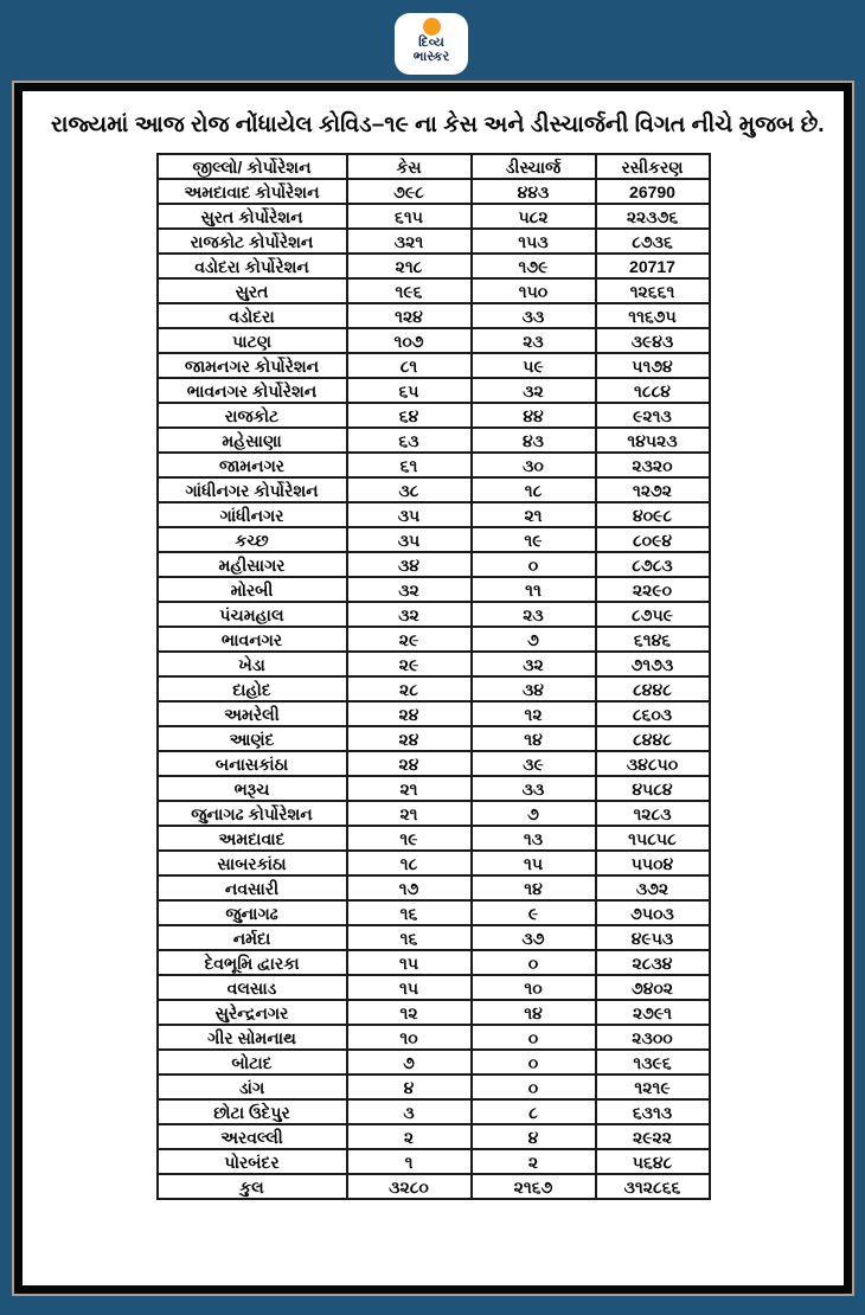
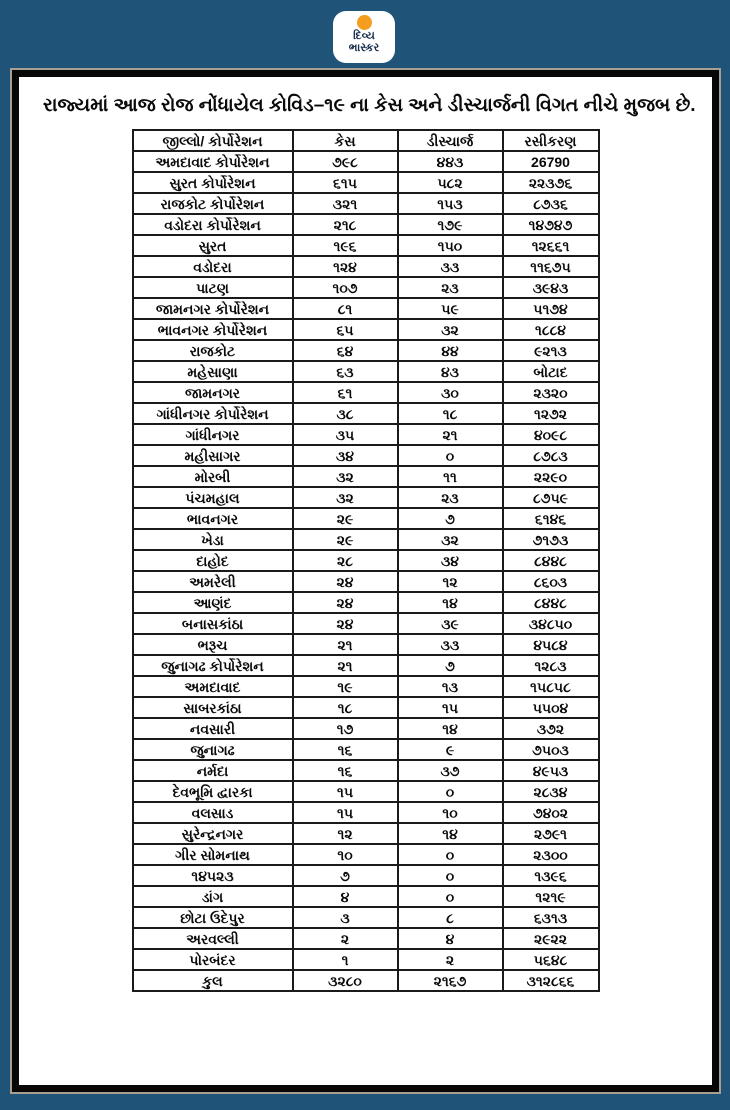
  દિવ્ય
  ભાસ્કર
  રાજ્યમાં આજ રોજ નોંધાયેલ કોવિડ–૧૯ ના કેસ અને ડીસ્ચાર્જની વિગત નીચે મુજબ છે.
  જીલ્લો/ કોર્પોરેશન	કેસ	ડીસ્ચાર્જ	રસીકરણ
  અમદાવાદ કોર્પોરેશન	૭૯૮	૪૪૩	26790
  સુરત કોર્પોરેશન	૬૧૫	૫૮૨	૨૨૩૭૬
  રાજકોટ કોર્પોરેશન	૩૨૧	૧૫૩	૮૭૩૬
- વડોદરા કોર્પોરેશન	૨૧૮	૧૭૯	20717
+ વડોદરા કોર્પોરેશન	૨૧૮	૧૭૯	૧૪૭૪૭
  સુરત	૧૯૬	૧૫૦	૧૨૬૬૧
  વડોદરા	૧૨૪	૩૩	૧૧૬૭૫
  પાટણ	૧૦૭	૨૩	૩૯૪૩
  જામનગર કોર્પોરેશન	૮૧	૫૯	૫૧૭૪
  ભાવનગર કોર્પોરેશન	૬૫	૩૨	૧૮૮૪
  રાજકોટ	૬૪	૪૪	૯૨૧૩
- મહેસાણા	૬૩	૪૩	૧૪૫૨૩
+ મહેસાણા	૬૩	૪૩	બોટાદ
  જામનગર	૬૧	૩૦	૨૩૨૦
  ગાંધીનગર કોર્પોરેશન	૩૮	૧૮	૧૨૭૨
  ગાંધીનગર	૩૫	૨૧	૪૦૯૮
- કચ્છ	૩૫	૧૯	૮૦૯૪
  મહીસાગર	૩૪	૦	૮૭૮૩
  મોરબી	૩૨	૧૧	૨૨૯૦
  પંચમહાલ	૩૨	૨૩	૮૭૫૯
  ભાવનગર	૨૯	૭	૬૧૪૬
  ખેડા	૨૯	૩૨	૭૧૭૩
  દાહોદ	૨૮	૩૪	૮૪૪૮
  અમરેલી	૨૪	૧૨	૮૬૦૩
  આણંદ	૨૪	૧૪	૮૪૪૮
  બનાસકાંઠા	૨૪	૩૯	૩૪૮૫૦
  ભરૂચ	૨૧	૩૩	૪૫૮૪
  જુનાગઢ કોર્પોરેશન	૨૧	૭	૧૨૮૩
  અમદાવાદ	૧૯	૧૩	૧૫૮૫૮
  સાબરકાંઠા	૧૮	૧૫	૫૫૦૪
  નવસારી	૧૭	૧૪	૩૭૨
  જુનાગઢ	૧૬	૯	૭૫૦૩
  નર્મદા	૧૬	૩૭	૪૯૫૩
  દેવભૂમિ દ્વારકા	૧૫	૦	૨૮૩૪
  વલસાડ	૧૫	૧૦	૭૪૦૨
  સુરેન્દ્રનગર	૧૨	૧૪	૨૭૯૧
  ગીર સોમનાથ	૧૦	૦	૨૩૦૦
- બોટાદ	૭	૦	૧૩૯૬
+ ૧૪૫૨૩	૭	૦	૧૩૯૬
  ડાંગ	૪	૦	૧૨૧૯
  છોટા ઉદેપુર	૩	૮	૬૩૧૩
  અરવલ્લી	૨	૪	૨૯૨૨
  પોરબંદર	૧	૨	૫૬૪૮
  કુલ	૩૨૮૦	૨૧૬૭	૩૧૨૮૬૬
